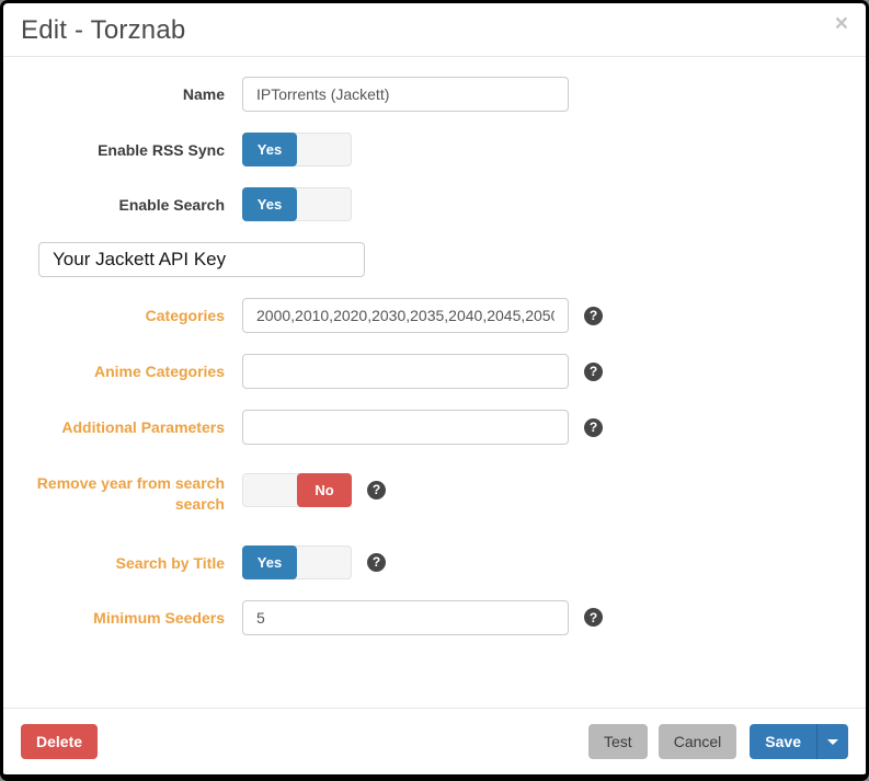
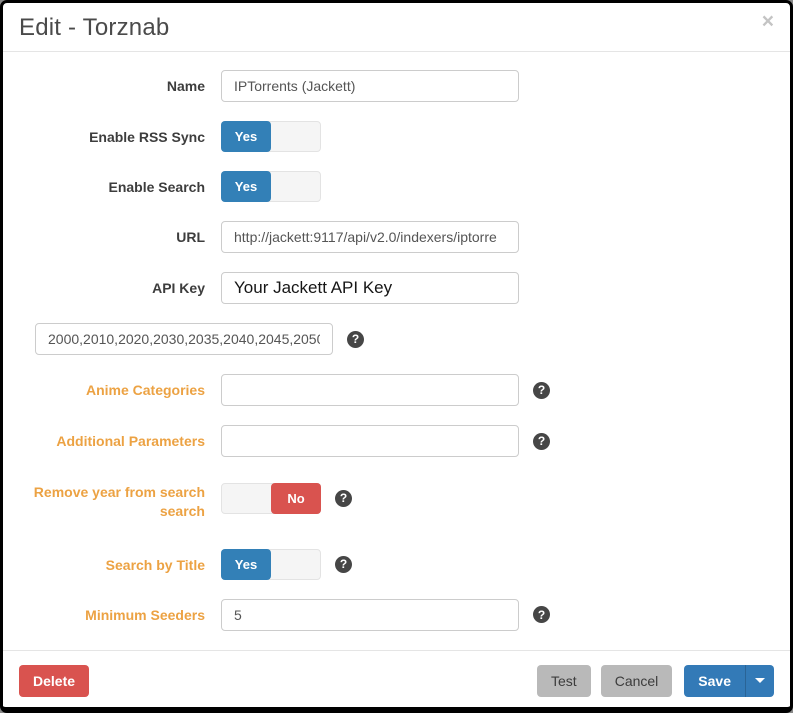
  Edit - Torznab
  ×
  Name
  IPTorrents (Jackett)
  Enable RSS Sync
  Yes
  Enable Search
  Yes
+ URL
+ http://jackett:9117/api/v2.0/indexers/iptorre
+ API Key
  Your Jackett API Key
- Categories
  2000,2010,2020,2030,2035,2040,2045,205
  ?
  Anime Categories
  ?
  Additional Parameters
  ?
  Remove year from search search
  No
  ?
  Search by Title
  Yes
  ?
  Minimum Seeders
  5
  ?
  Delete
  Test
  Cancel
  Save
